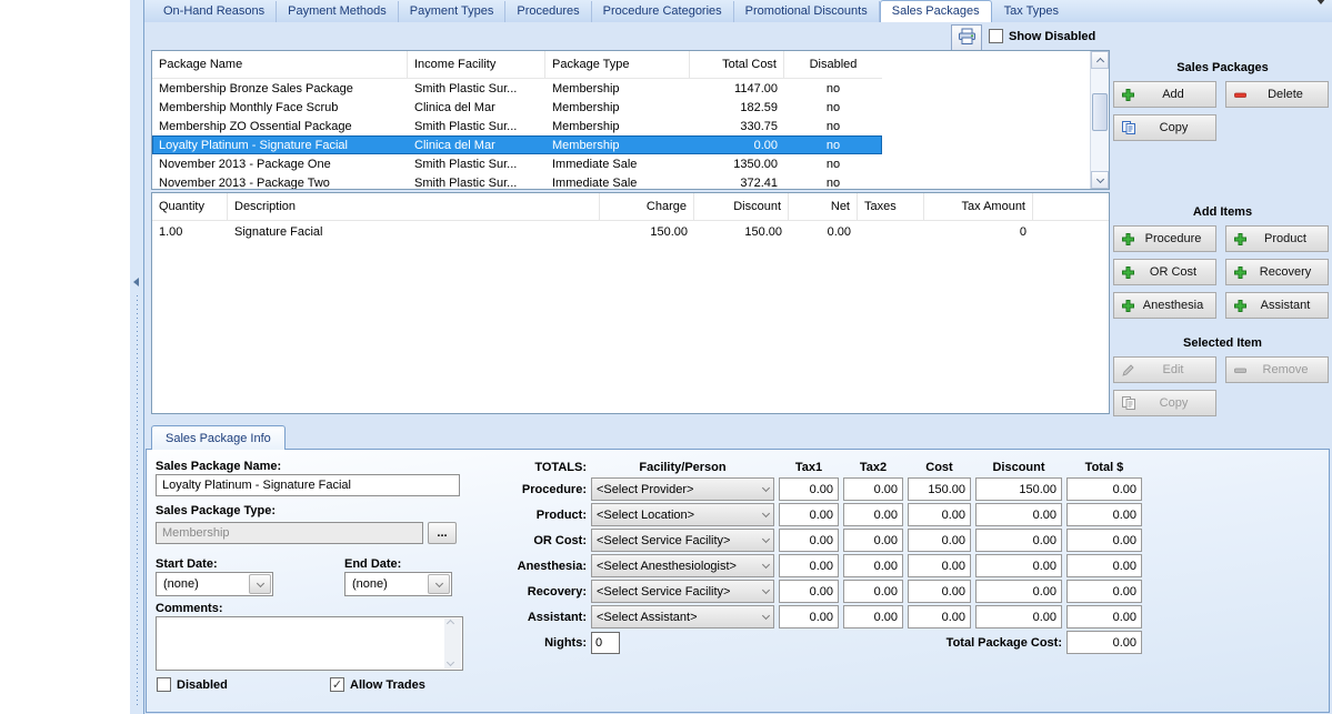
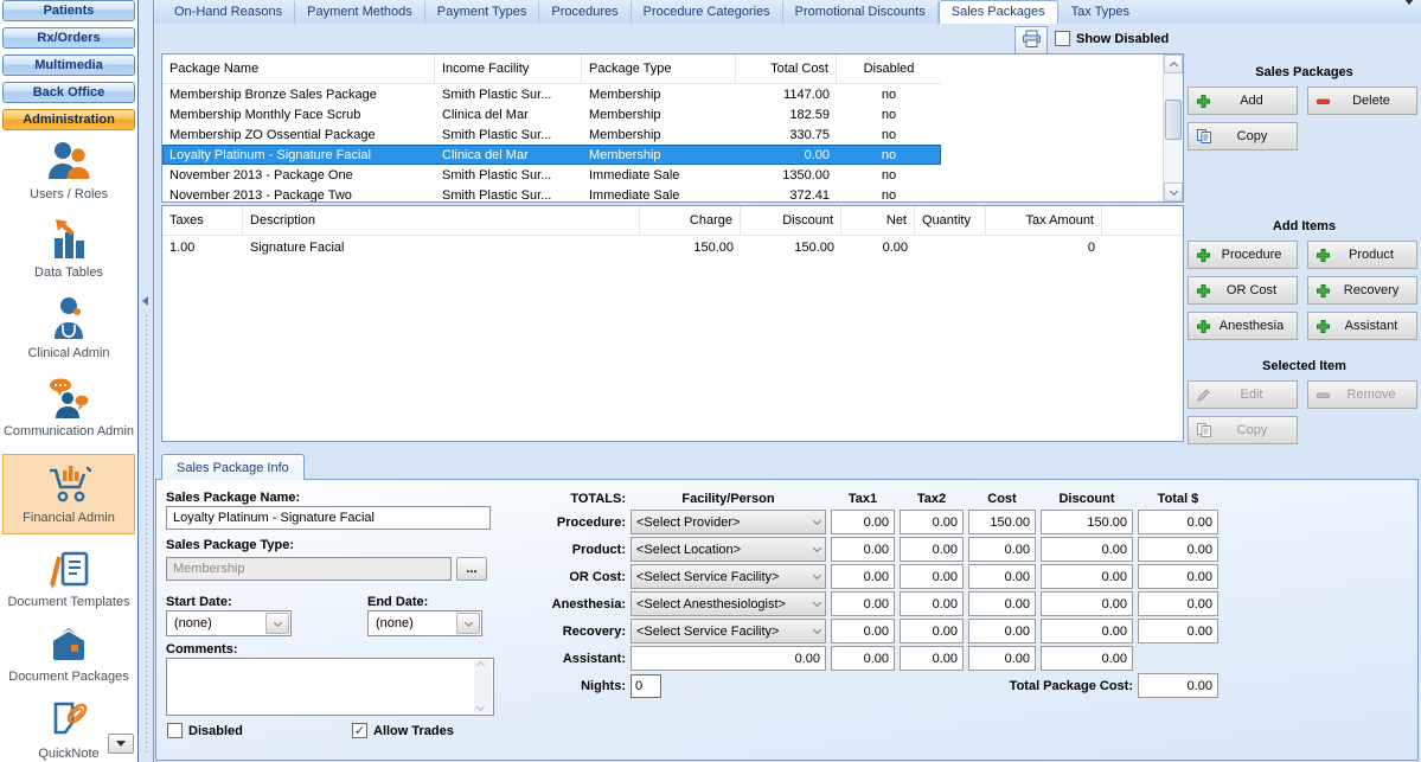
+ Patients
+ Rx/Orders
+ Multimedia
+ Back Office
+ Administration
+ Users / Roles
+ Data Tables
+ Clinical Admin
+ Communication Admin
+ Financial Admin
+ Document Templates
+ Document Packages
+ QuickNote
  On-Hand Reasons
  Payment Methods
  Payment Types
  Procedures
  Procedure Categories
  Promotional Discounts
  Sales Packages
  Tax Types
  Show Disabled
  Package Name
  Income Facility
  Package Type
  Total Cost
  Disabled
  Membership Bronze Sales Package
  Smith Plastic Sur...
  Membership
  1147.00
  no
  Membership Monthly Face Scrub
  Clinica del Mar
  Membership
  182.59
  no
  Membership ZO Ossential Package
  Smith Plastic Sur...
  Membership
  330.75
  no
  Loyalty Platinum - Signature Facial
  Clinica del Mar
  Membership
  0.00
  no
  November 2013 - Package One
  Smith Plastic Sur...
  Immediate Sale
  1350.00
  no
  November 2013 - Package Two
  Smith Plastic Sur...
  Immediate Sale
  372.41
  no
- Quantity
+ Taxes
  Description
  Charge
  Discount
  Net
- Taxes
+ Quantity
  Tax Amount
  1.00
  Signature Facial
  150.00
  150.00
  0.00
  0
  Sales Packages
  Add
  Delete
  Copy
  Add Items
  Procedure
  Product
  OR Cost
  Recovery
  Anesthesia
  Assistant
  Selected Item
  Edit
  Remove
  Copy
  Sales Package Info
  Sales Package Name:
  Loyalty Platinum - Signature Facial
  Sales Package Type:
  Membership
  ...
  Start Date:
  (none)
  End Date:
  (none)
  Comments:
  Disabled
  ✓
  Allow Trades
  TOTALS:
  Facility/Person
  Tax1
  Tax2
  Cost
  Discount
  Total $
  Procedure:
  <Select Provider>
  0.00
  0.00
  150.00
  150.00
  0.00
  Product:
  <Select Location>
  0.00
  0.00
  0.00
  0.00
  0.00
  OR Cost:
  <Select Service Facility>
  0.00
  0.00
  0.00
  0.00
  0.00
  Anesthesia:
  <Select Anesthesiologist>
  0.00
  0.00
  0.00
  0.00
  0.00
  Recovery:
  <Select Service Facility>
  0.00
  0.00
  0.00
  0.00
  0.00
  Assistant:
- <Select Assistant>
  0.00
  0.00
  0.00
  0.00
  0.00
  Nights:
  0
  Total Package Cost:
  0.00
